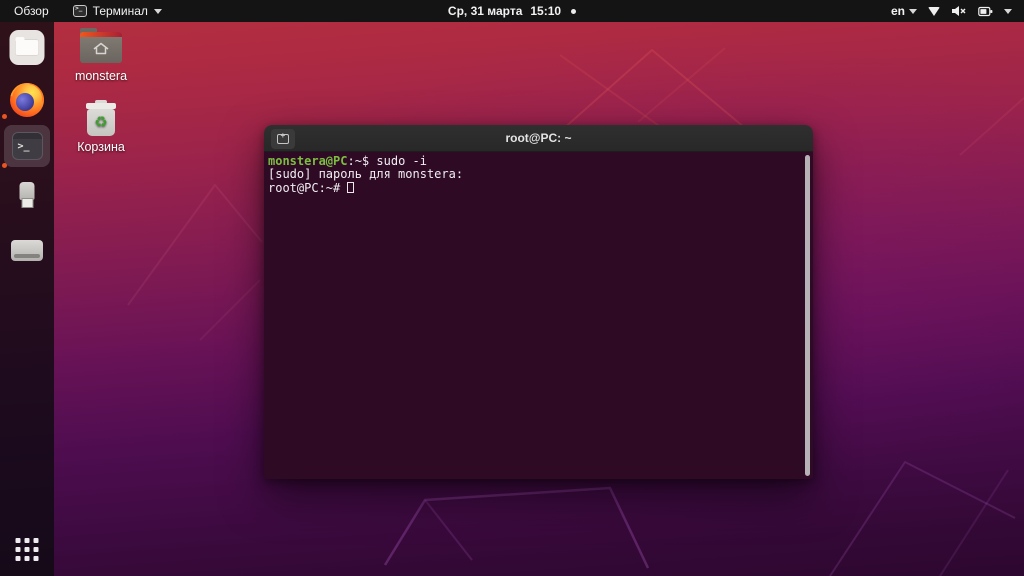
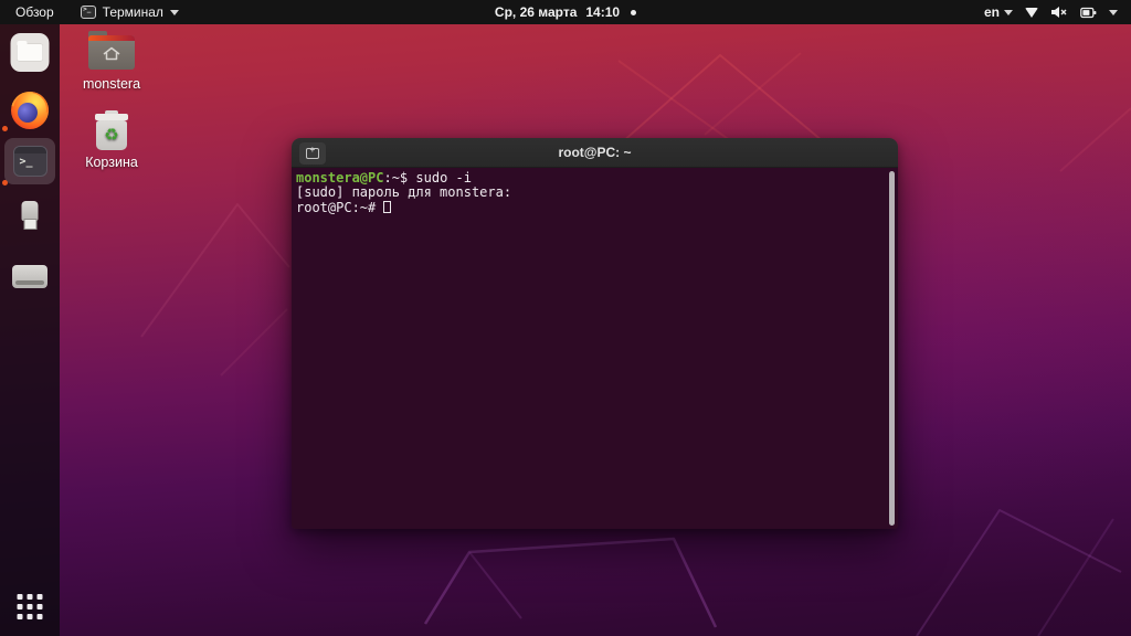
  Обзор
  Терминал
- Ср, 31 марта
+ Ср, 26 марта
- 15:10
+ 14:10
  en
  >_
  monstera
  ♻
  Корзина
  root@PC: ~
  monstera@PC:~$ sudo -i
  [sudo] пароль для monstera:
  root@PC:~#
